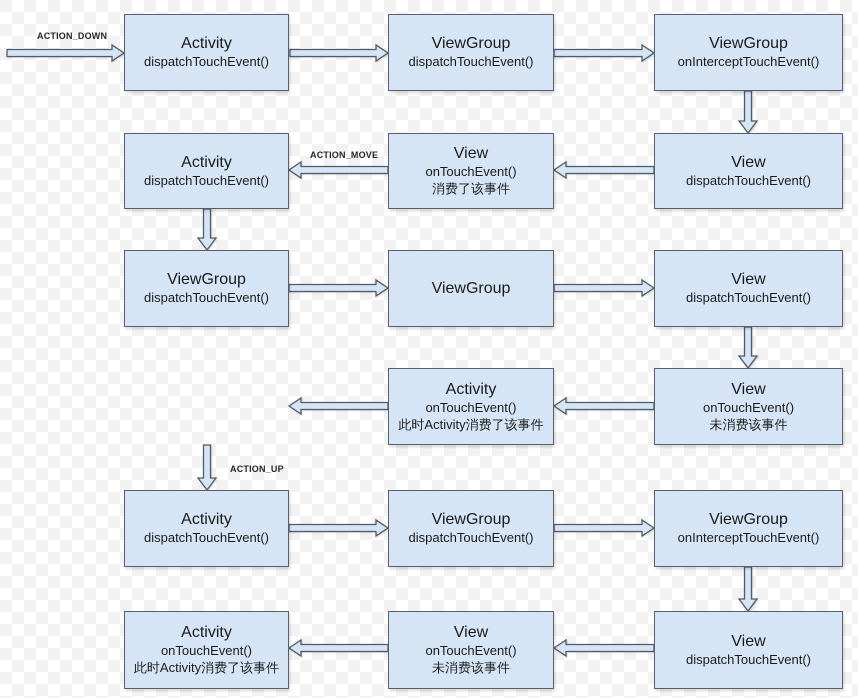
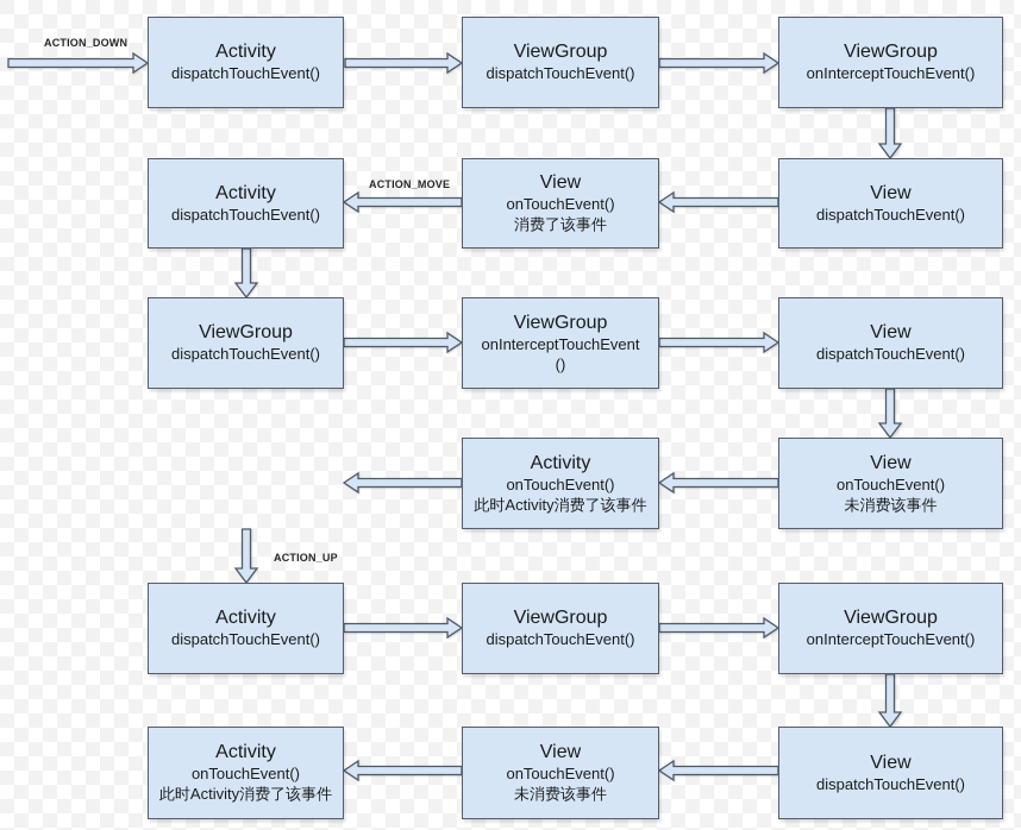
  ACTION_DOWN
  ACTION_MOVE
  ACTION_UP
  Activity
  dispatchTouchEvent()
  ViewGroup
  dispatchTouchEvent()
  ViewGroup
  onInterceptTouchEvent()
  Activity
  dispatchTouchEvent()
  View
  onTouchEvent()
  消费了该事件
  View
  dispatchTouchEvent()
  ViewGroup
  dispatchTouchEvent()
  ViewGroup
+ onInterceptTouchEvent
+ ()
  View
  dispatchTouchEvent()
  Activity
  onTouchEvent()
  此时Activity消费了该事件
  View
  onTouchEvent()
  未消费该事件
  Activity
  dispatchTouchEvent()
  ViewGroup
  dispatchTouchEvent()
  ViewGroup
  onInterceptTouchEvent()
  Activity
  onTouchEvent()
  此时Activity消费了该事件
  View
  onTouchEvent()
  未消费该事件
  View
  dispatchTouchEvent()
